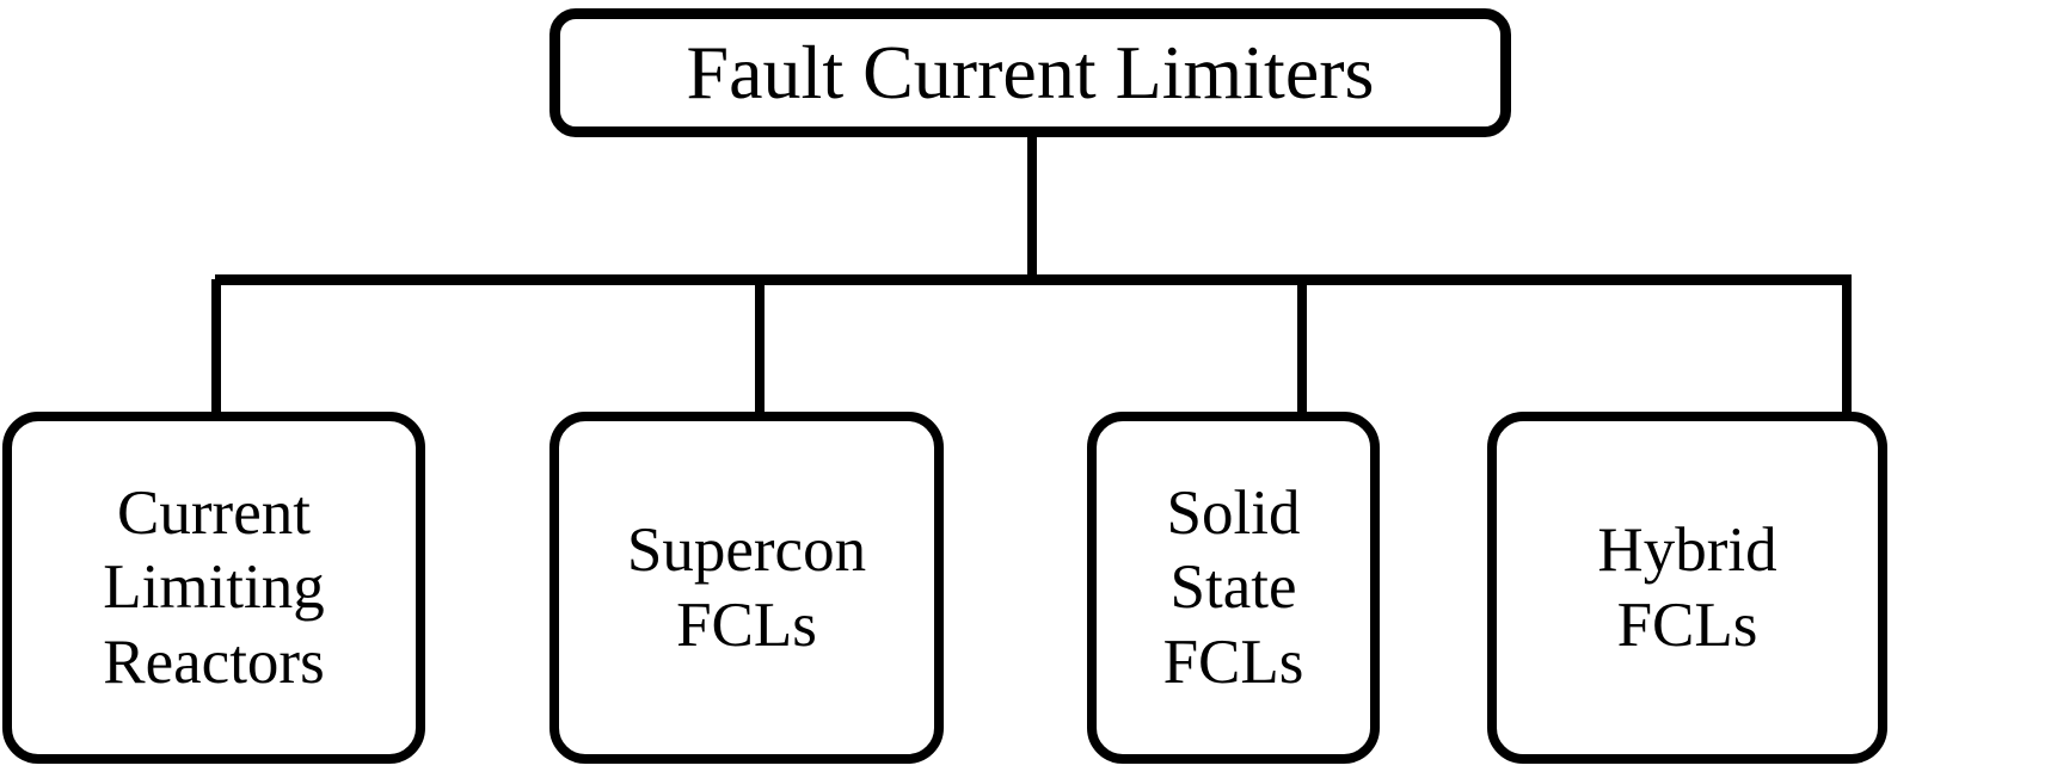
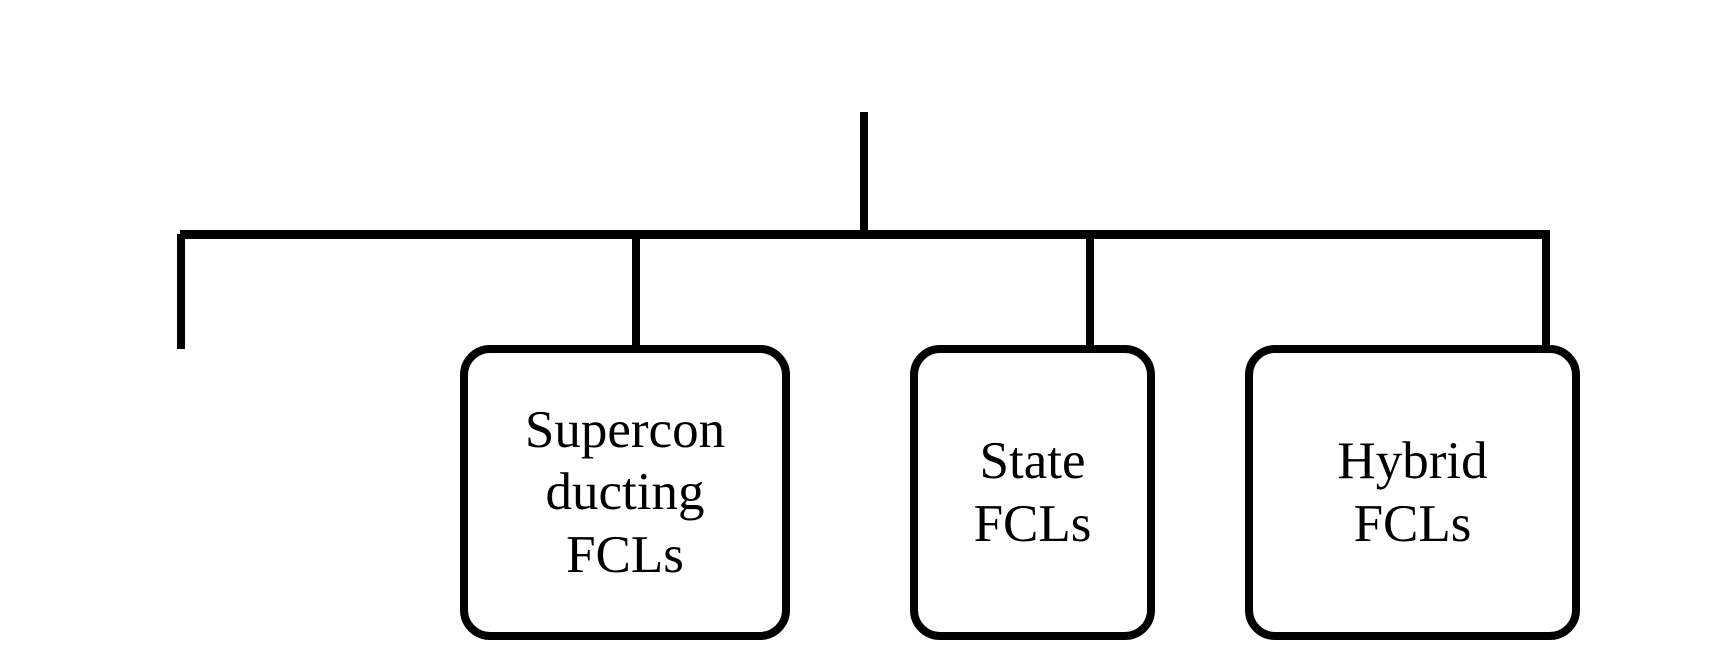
- Fault Current Limiters
- Current
- Limiting
- Reactors
  Supercon
+ ducting
  FCLs
- Solid
  State
  FCLs
  Hybrid
  FCLs
